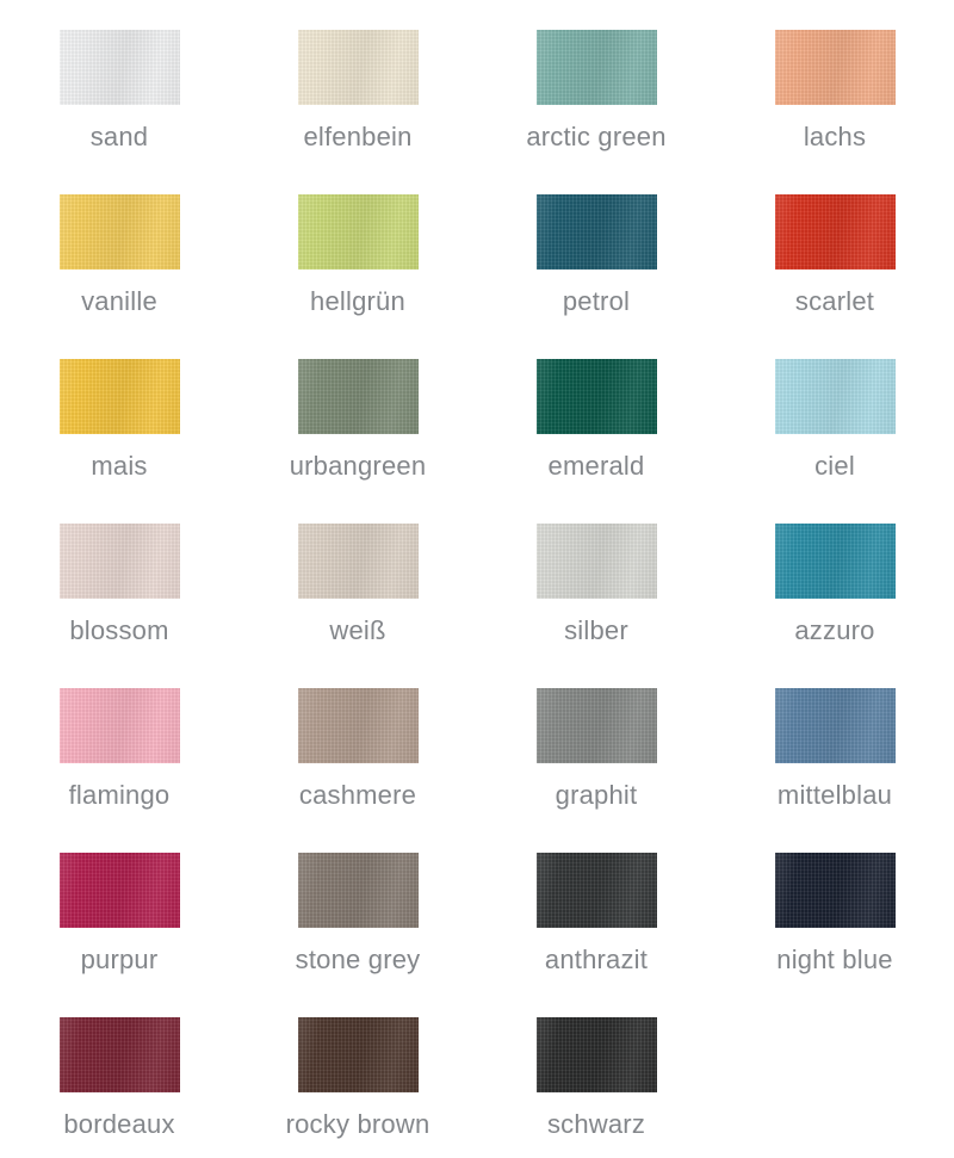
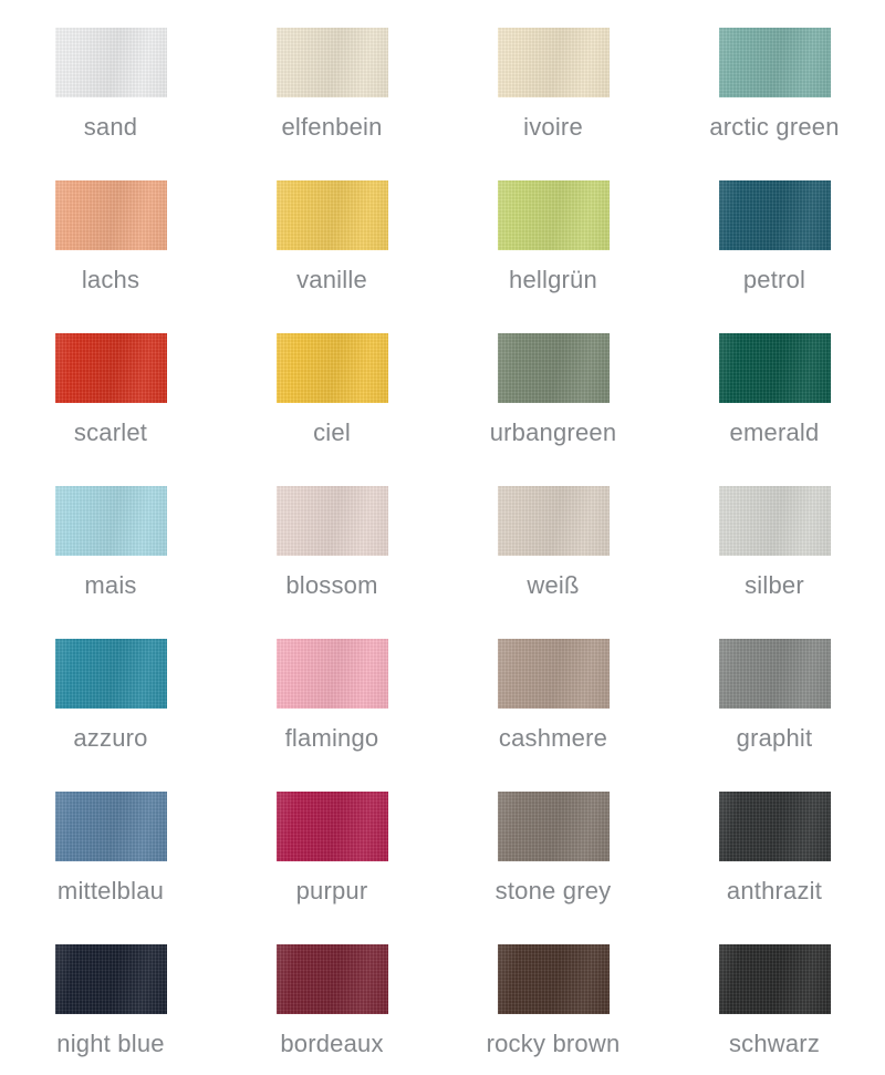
  sand
  elfenbein
+ ivoire
  arctic green
  lachs
  vanille
  hellgrün
  petrol
  scarlet
- mais
+ ciel
  urbangreen
  emerald
- ciel
+ mais
  blossom
  weiß
  silber
  azzuro
  flamingo
  cashmere
  graphit
  mittelblau
  purpur
  stone grey
  anthrazit
  night blue
  bordeaux
  rocky brown
  schwarz
